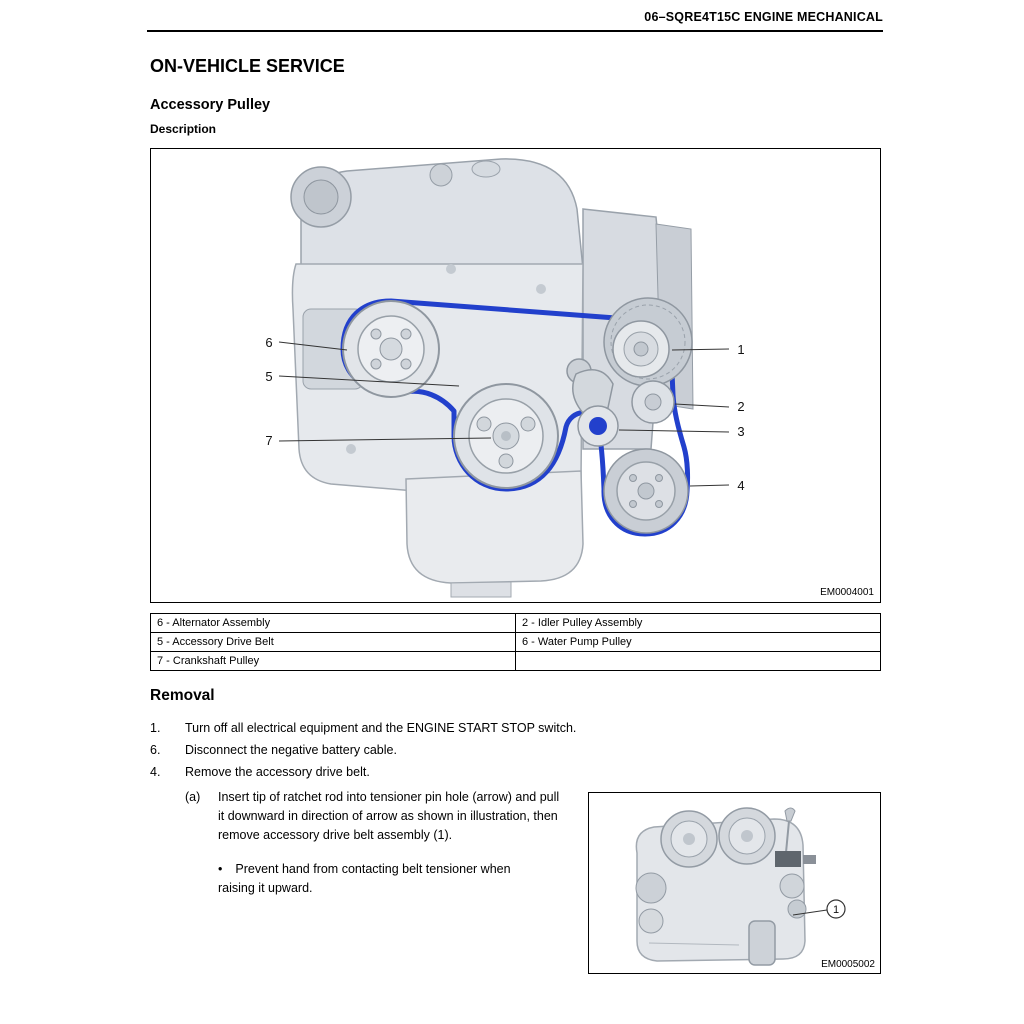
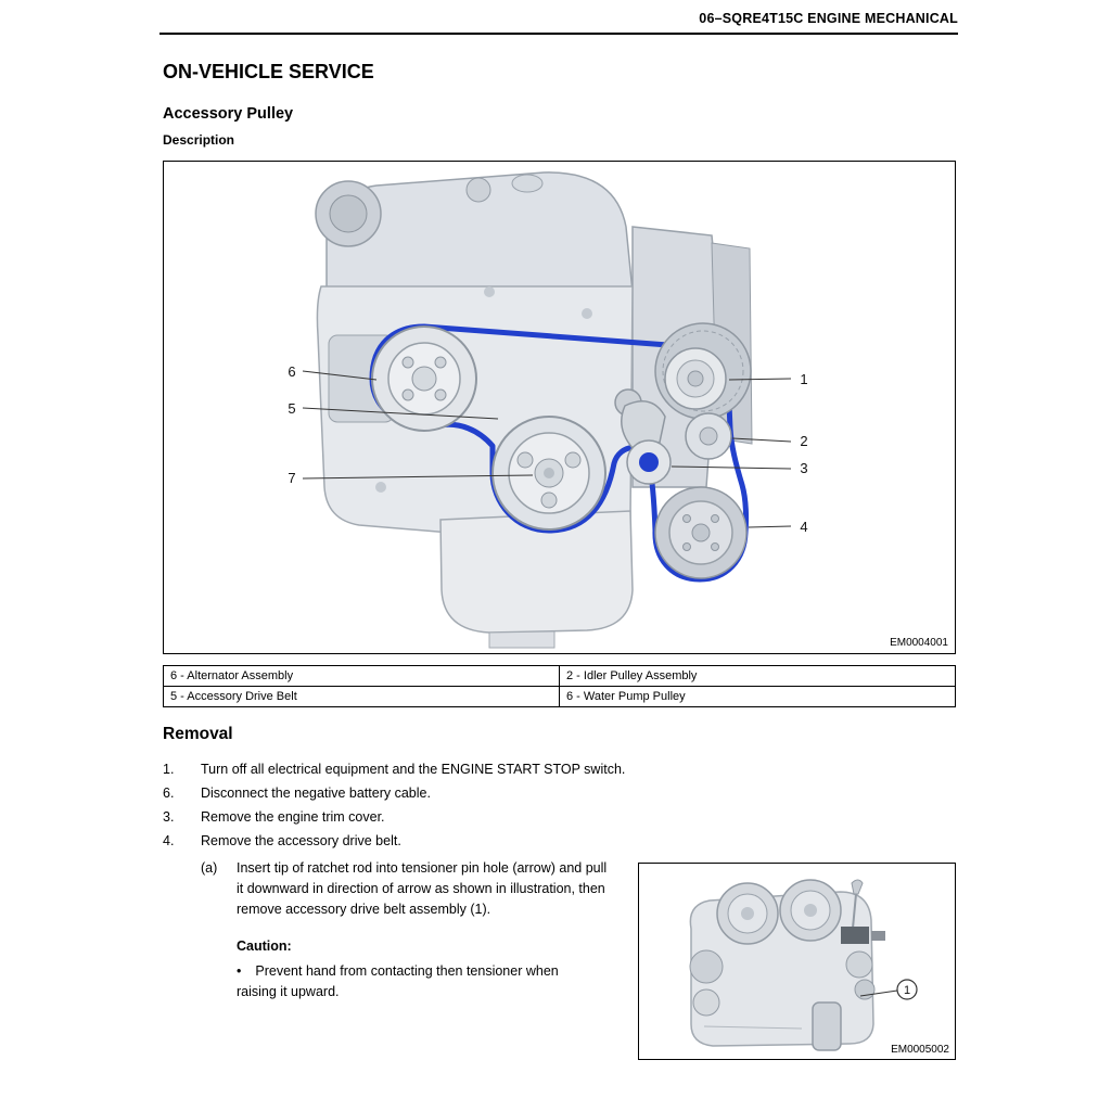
  06–SQRE4T15C ENGINE MECHANICAL
  ON-VEHICLE SERVICE
  Accessory Pulley
  Description
  6
  5
  7
  1
  2
  3
  4
  EM0004001
  6 - Alternator Assembly	2 - Idler Pulley Assembly
  5 - Accessory Drive Belt	6 - Water Pump Pulley
- 7 - Crankshaft Pulley
  Removal
  1.
  Turn off all electrical equipment and the ENGINE START STOP switch.
  6.
  Disconnect the negative battery cable.
+ 3.
+ Remove the engine trim cover.
  4.
  Remove the accessory drive belt.
  (a)
  Insert tip of ratchet rod into tensioner pin hole (arrow) and pull it downward in direction of arrow as shown in illustration, then remove accessory drive belt assembly (1).
+ Caution:
- • Prevent hand from contacting belt tensioner when raising it upward.
+ • Prevent hand from contacting then tensioner when raising it upward.
  1
  EM0005002
